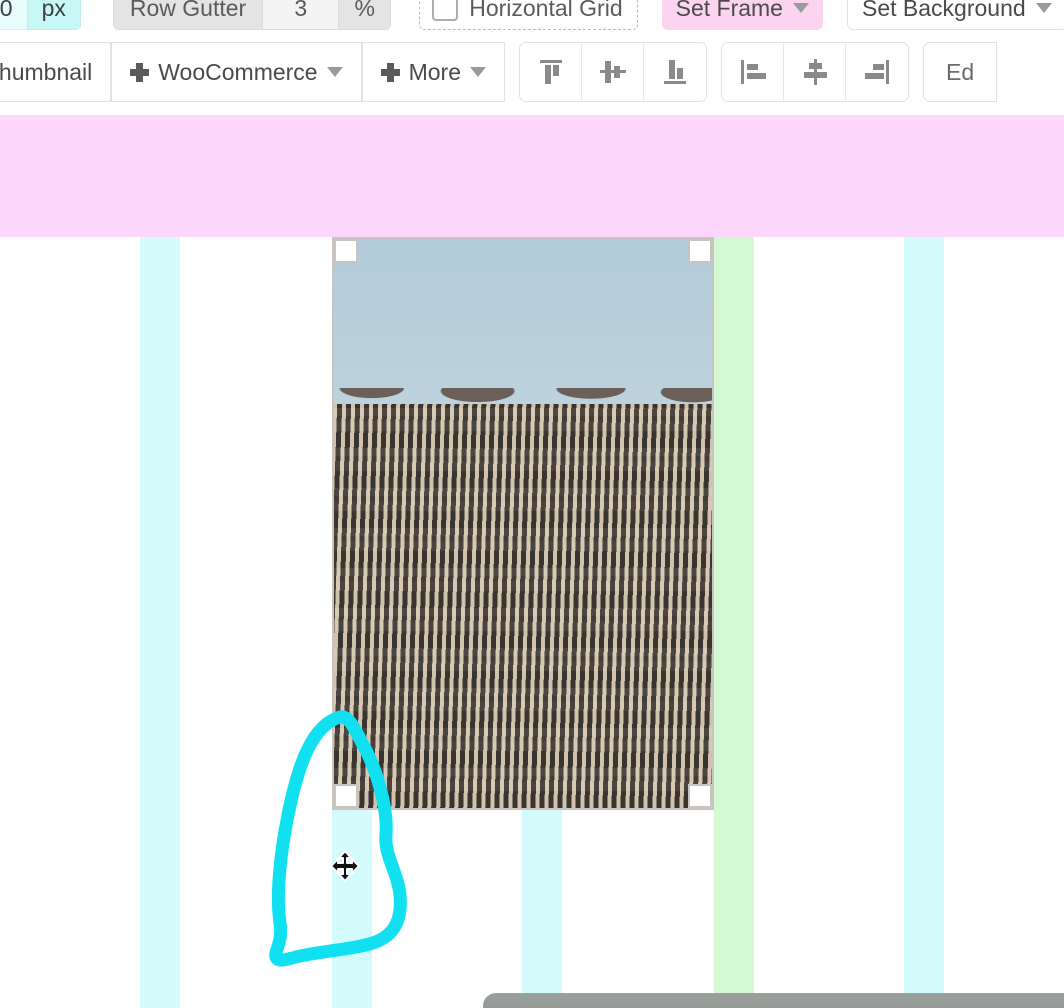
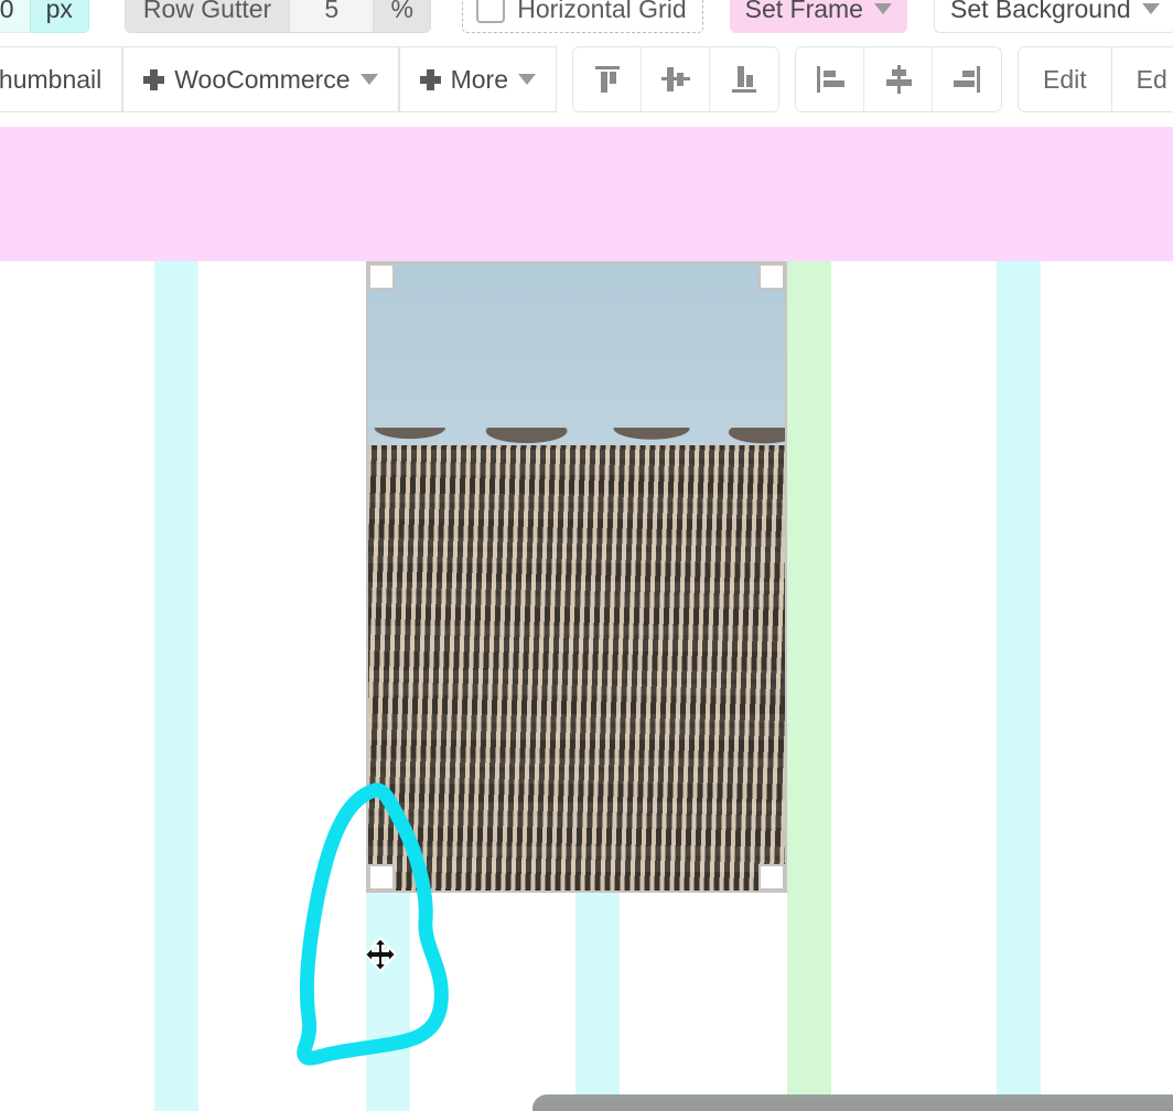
  px
  Row Gutter
- 3
+ 5
  %
  Horizontal Grid
  Set Frame
  Set Background
  humbnail
  WooCommerce
  More
+ Edit
  Ed
